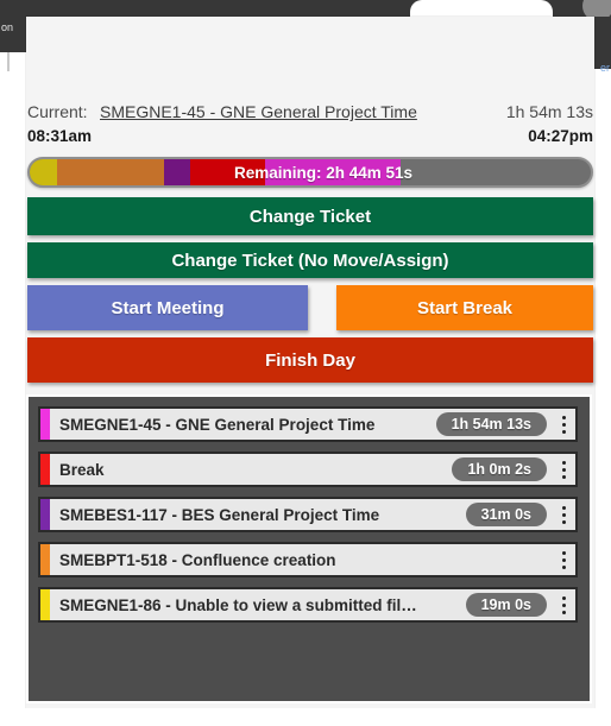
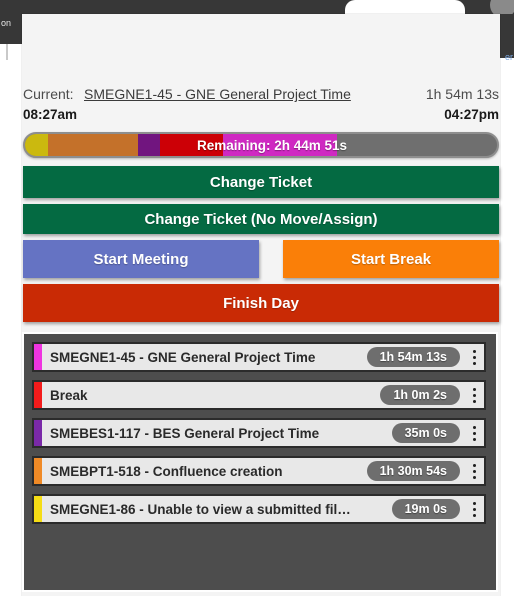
  on
  er
  Current:
  SMEGNE1-45 - GNE General Project Time
  1h 54m 13s
- 08:31am
+ 08:27am
  04:27pm
  Remaining: 2h 44m 51s
  Change Ticket
  Change Ticket (No Move/Assign)
  Start Meeting
  Start Break
  Finish Day
  SMEGNE1-45 - GNE General Project Time
  1h 54m 13s
  Break
  1h 0m 2s
  SMEBES1-117 - BES General Project Time
- 31m 0s
+ 35m 0s
  SMEBPT1-518 - Confluence creation
+ 1h 30m 54s
  SMEGNE1-86 - Unable to view a submitted fil…
  19m 0s
